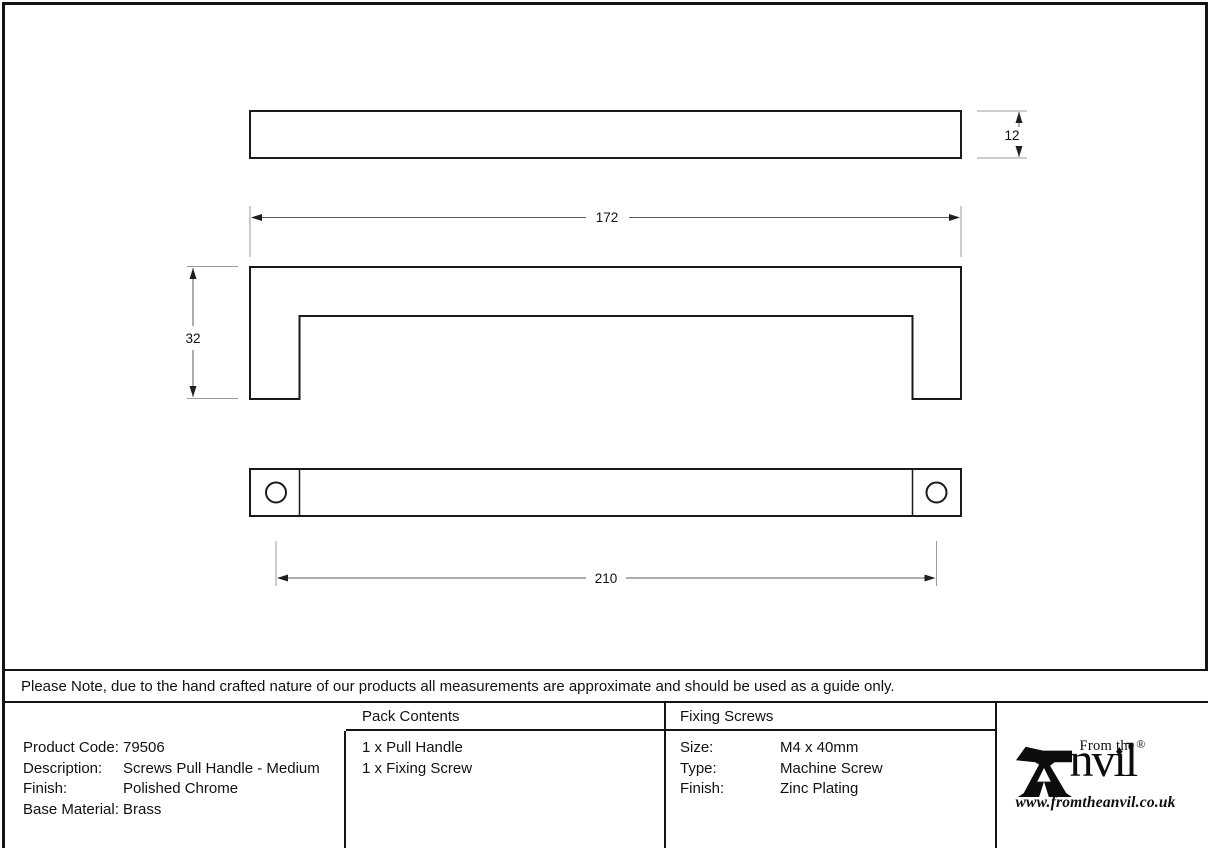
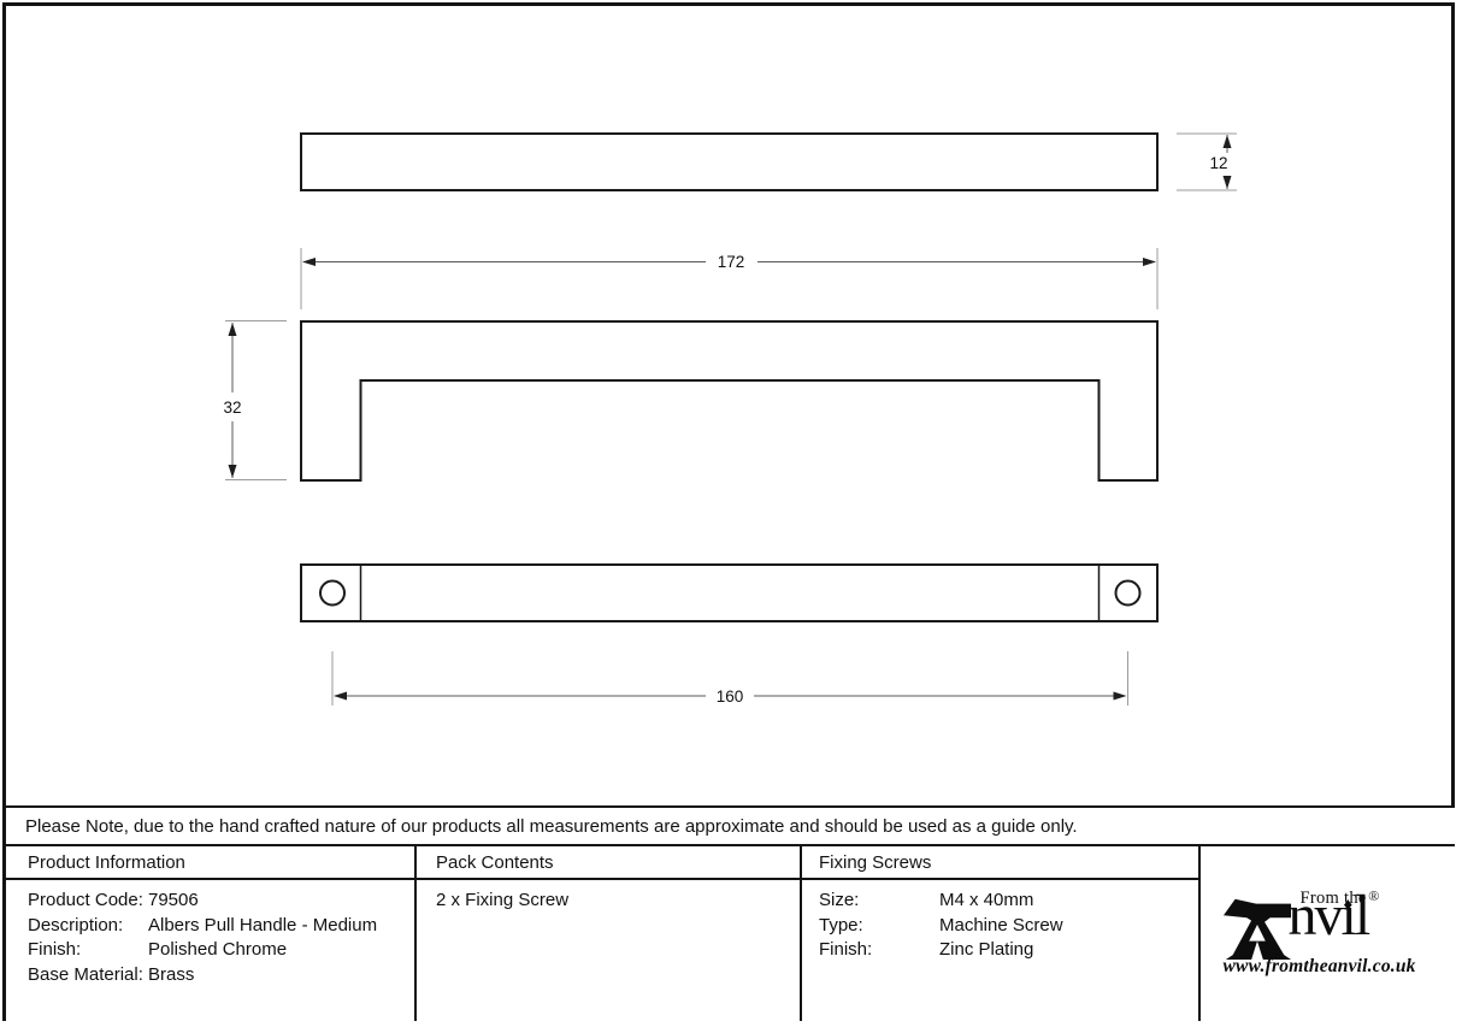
  12
  172
  32
- 210
+ 160
  Please Note, due to the hand crafted nature of our products all measurements are approximate and should be used as a guide only.
+ Product Information
  Pack Contents
  Fixing Screws
  Product Code:
  79506
  Description:
- Screws Pull Handle - Medium
+ Albers Pull Handle - Medium
  Finish:
  Polished Chrome
  Base Material:
  Brass
- 1 x Pull Handle
- 1 x Fixing Screw
+ 2 x Fixing Screw
  Size:
  M4 x 40mm
  Type:
  Machine Screw
  Finish:
  Zinc Plating
  From the
  nv
  ♦
  ıl®
  www.fromtheanvil.co.uk
